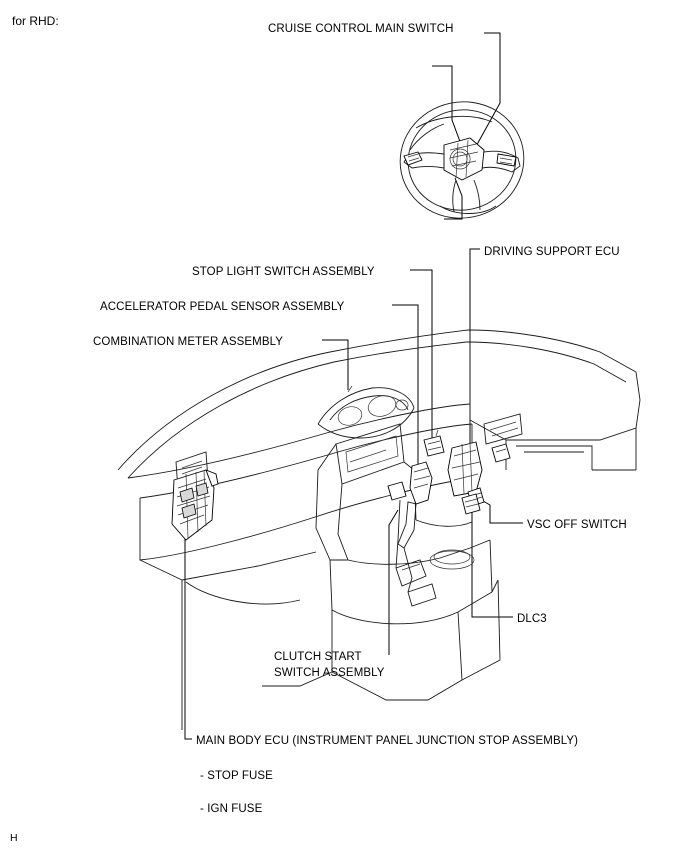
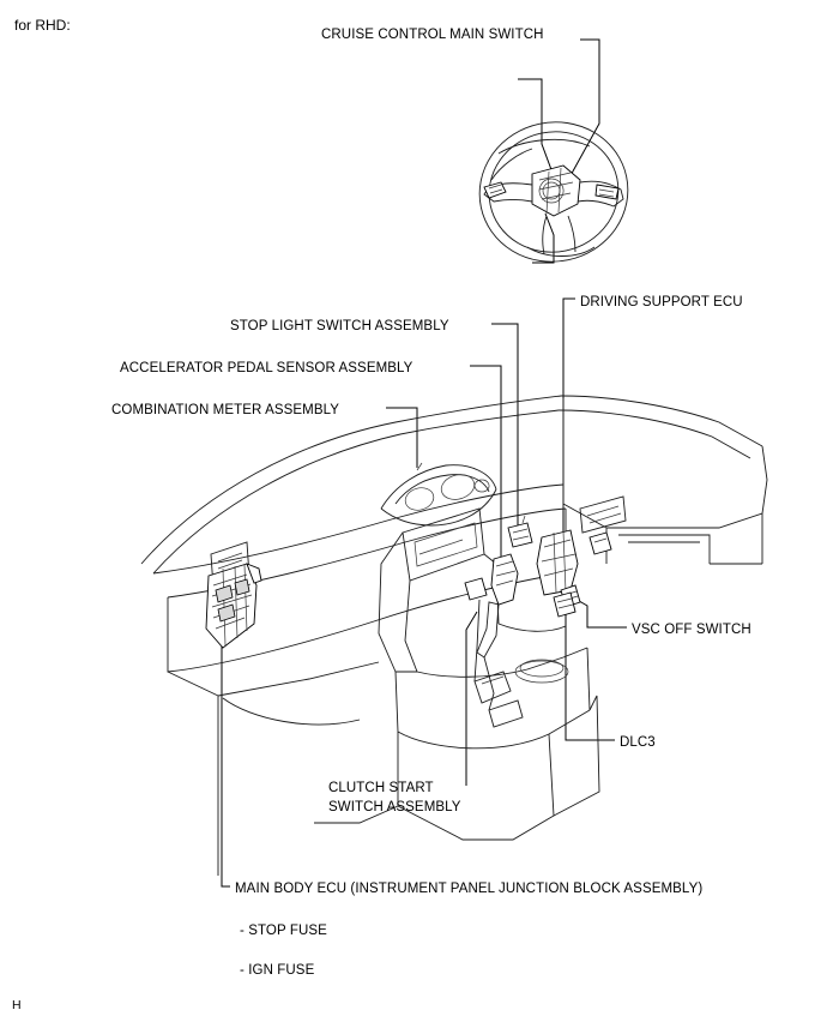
  for RHD:
  CRUISE CONTROL MAIN SWITCH
  DRIVING SUPPORT ECU
  STOP LIGHT SWITCH ASSEMBLY
  ACCELERATOR PEDAL SENSOR ASSEMBLY
  COMBINATION METER ASSEMBLY
  VSC OFF SWITCH
  DLC3
  CLUTCH START
  SWITCH ASSEMBLY
- MAIN BODY ECU (INSTRUMENT PANEL JUNCTION STOP ASSEMBLY)
+ MAIN BODY ECU (INSTRUMENT PANEL JUNCTION BLOCK ASSEMBLY)
  - STOP FUSE
  - IGN FUSE
  H
